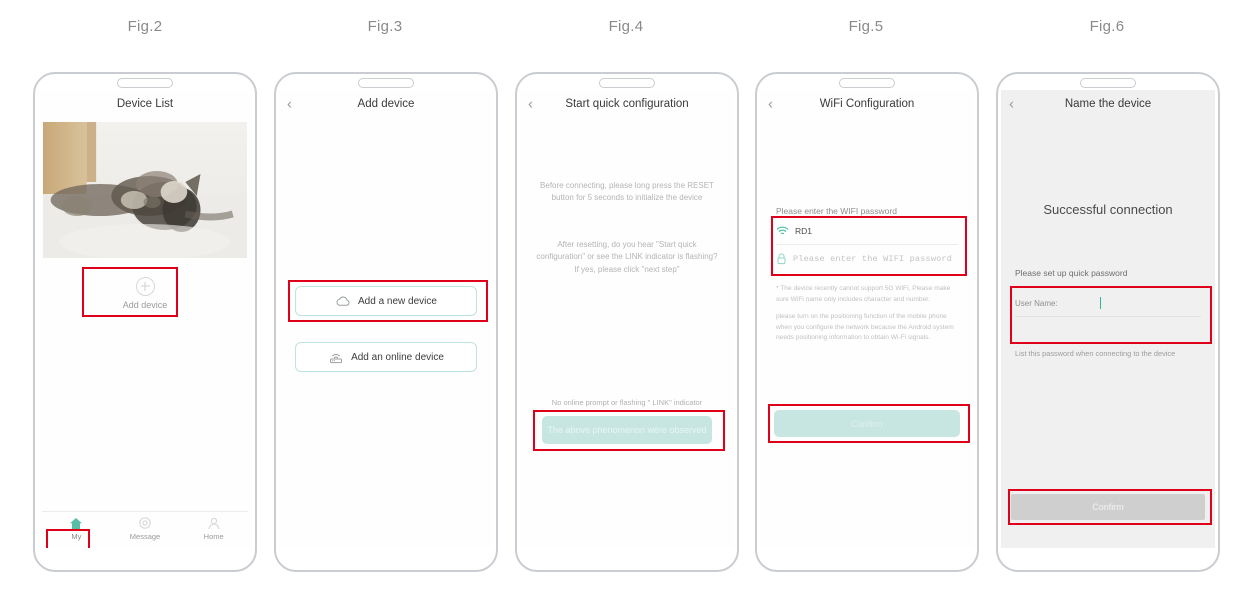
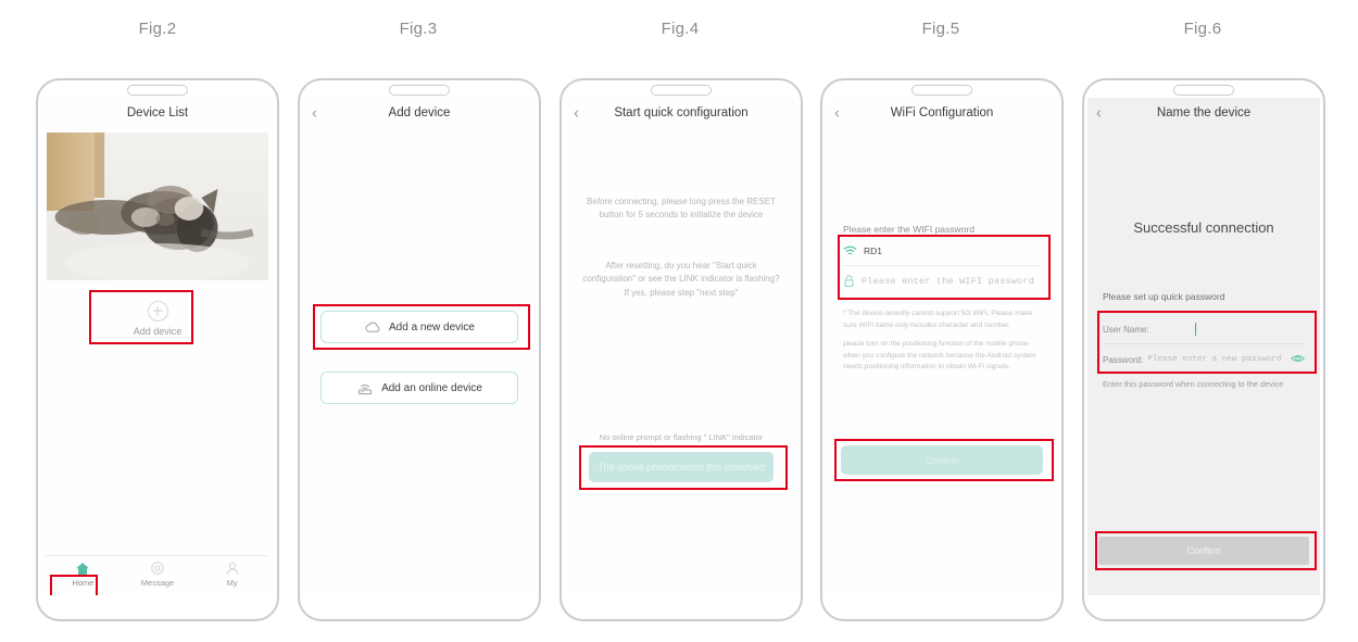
  Fig.2
  Fig.3
  Fig.4
  Fig.5
  Fig.6
  Device List
  Add device
- My
+ Home
  Message
- Home
+ My
  ‹
  Add device
  Add a new device
  Add an online device
  ‹
  Start quick configuration
  Before connecting, please long press the RESET button for 5 seconds to initialize the device
- After resetting, do you hear "Start quick configuration" or see the LINK indicator is flashing? If yes, please click "next step"
+ After resetting, do you hear "Start quick configuration" or see the LINK indicator is flashing? If yes, please step "next step"
  No online prompt or flashing " LINK" indicator
- The above phenomenon were observed
+ The above phenomenon this observed
  ‹
  WiFi Configuration
  Please enter the WIFI password
  RD1
  Please enter the WIFI password
  ‹
  Name the device
  Successful connection
  Please set up quick password
  User Name:
+ Password:
+ Please enter a new password
- List this password when connecting to the device
+ Enter this password when connecting to the device
  Confirm
